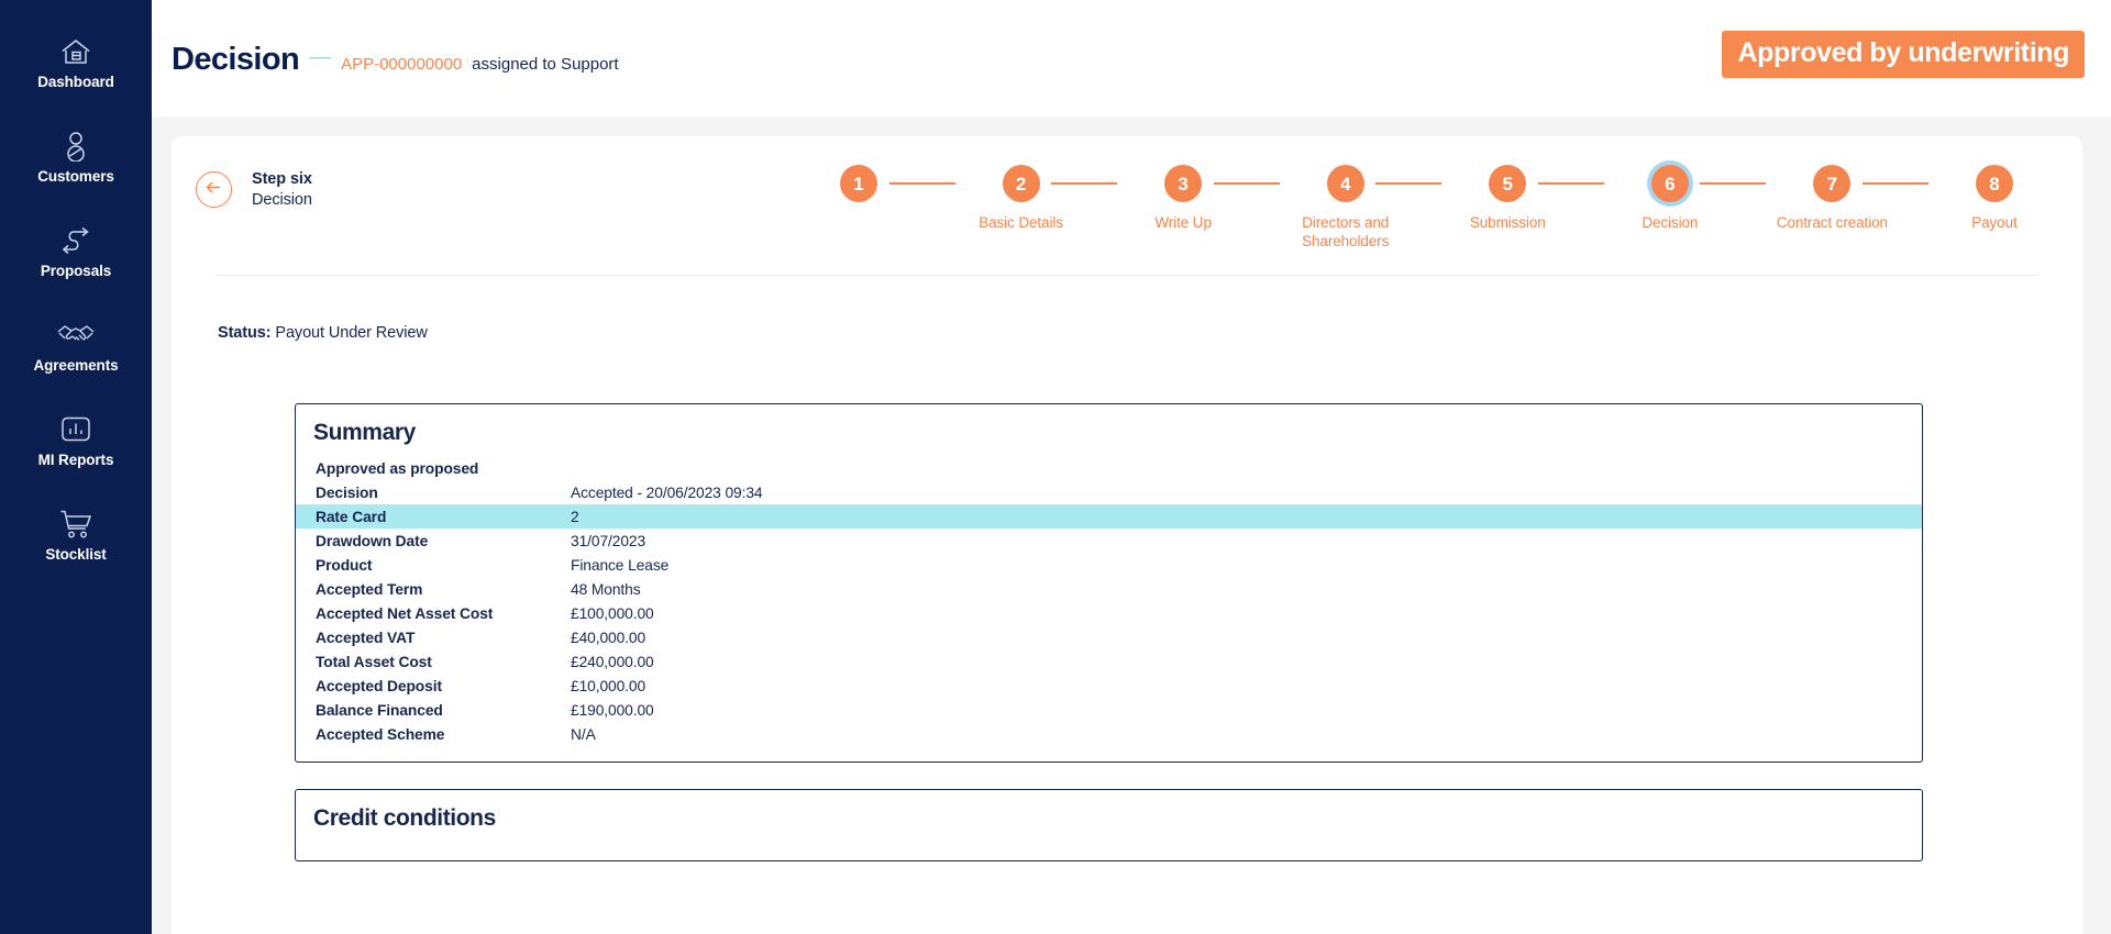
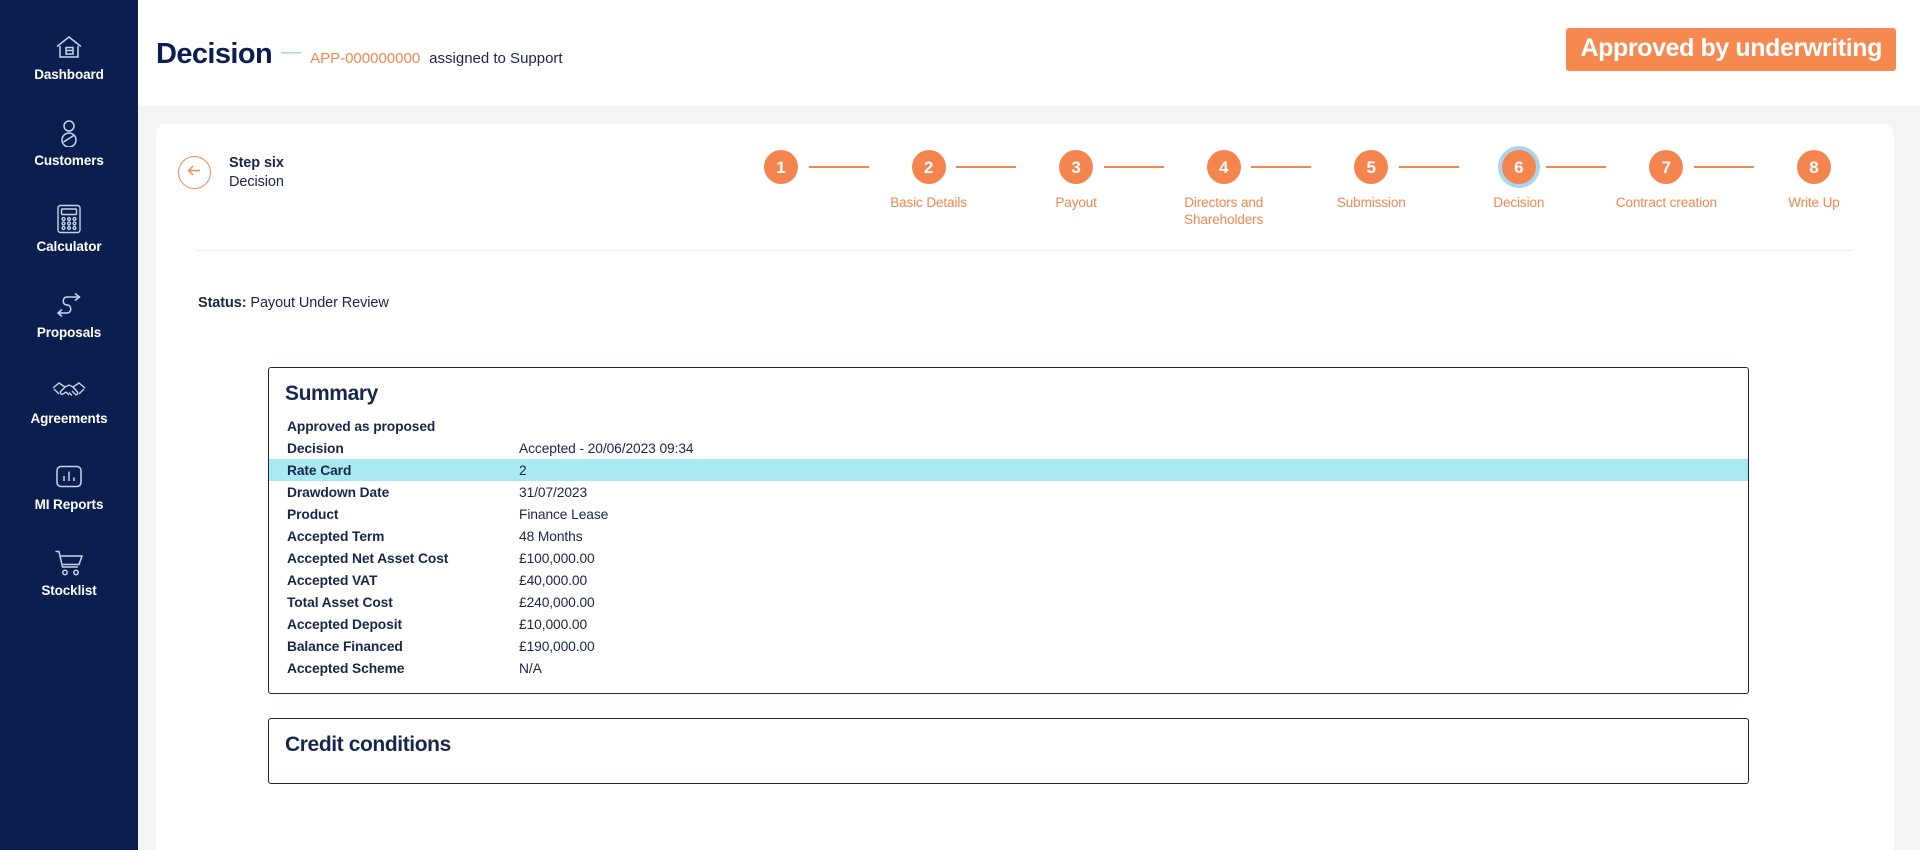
  Dashboard
  Customers
+ Calculator
  Proposals
  Agreements
  MI Reports
  Stocklist
  Decision
  —
  APP-000000000
  assigned to Support
  Approved by underwriting
  Step six
  Decision
  1
  2
  Basic Details
  3
- Write Up
+ Payout
  4
  Directors and Shareholders
  5
  Submission
  6
  Decision
  7
  Contract creation
  8
- Payout
+ Write Up
  Status: Payout Under Review
  Summary
  Approved as proposed
  Decision	Accepted - 20/06/2023 09:34
  Rate Card	2
  Drawdown Date	31/07/2023
  Product	Finance Lease
  Accepted Term	48 Months
  Accepted Net Asset Cost	£100,000.00
  Accepted VAT	£40,000.00
  Total Asset Cost	£240,000.00
  Accepted Deposit	£10,000.00
  Balance Financed	£190,000.00
  Accepted Scheme	N/A
  Credit conditions
